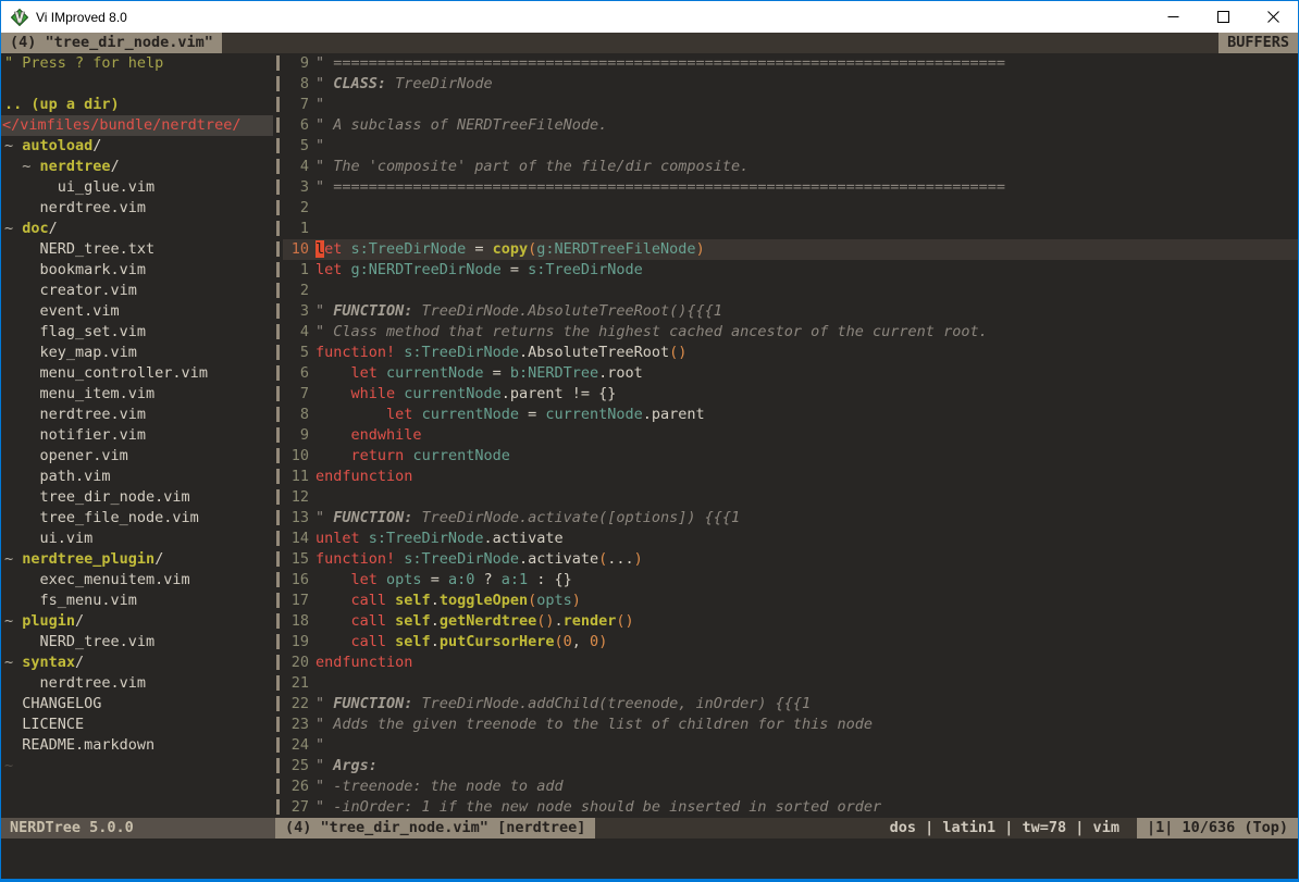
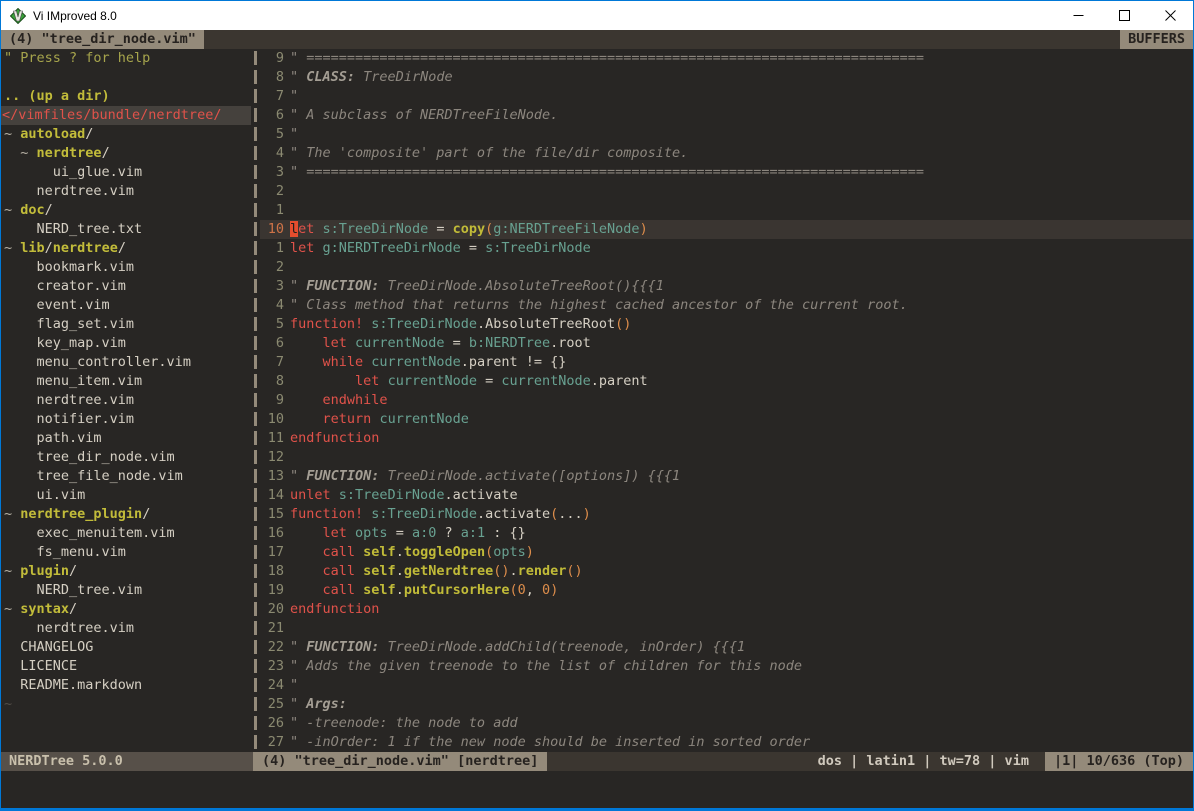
  Vi IMproved 8.0
  (4) "tree_dir_node.vim"
  BUFFERS
  " Press ? for help
  .. (up a dir)
  </vimfiles/bundle/nerdtree/
  ~ autoload/
  ~ nerdtree/
  ui_glue.vim
  nerdtree.vim
  ~ doc/
  NERD_tree.txt
+ ~ lib/nerdtree/
  bookmark.vim
  creator.vim
  event.vim
  flag_set.vim
  key_map.vim
  menu_controller.vim
  menu_item.vim
  nerdtree.vim
  notifier.vim
- opener.vim
  path.vim
  tree_dir_node.vim
  tree_file_node.vim
  ui.vim
  ~ nerdtree_plugin/
  exec_menuitem.vim
  fs_menu.vim
  ~ plugin/
  NERD_tree.vim
  ~ syntax/
  nerdtree.vim
  CHANGELOG
  LICENCE
  README.markdown
  ~
  9
  " ============================================================================
  8
  " CLASS: TreeDirNode
  7
  "
  6
  " A subclass of NERDTreeFileNode.
  5
  "
  4
  " The 'composite' part of the file/dir composite.
  3
  " ============================================================================
  2
  1
  10
  let s:TreeDirNode = copy(g:NERDTreeFileNode)
  1
  let g:NERDTreeDirNode = s:TreeDirNode
  2
  3
  " FUNCTION: TreeDirNode.AbsoluteTreeRoot(){{{1
  4
  " Class method that returns the highest cached ancestor of the current root.
  5
  function! s:TreeDirNode.AbsoluteTreeRoot()
  6
  let currentNode = b:NERDTree.root
  7
  while currentNode.parent != {}
  8
  let currentNode = currentNode.parent
  9
  endwhile
  10
  return currentNode
  11
  endfunction
  12
  13
  " FUNCTION: TreeDirNode.activate([options]) {{{1
  14
  unlet s:TreeDirNode.activate
  15
  function! s:TreeDirNode.activate(...)
  16
  let opts = a:0 ? a:1 : {}
  17
  call self.toggleOpen(opts)
  18
  call self.getNerdtree().render()
  19
  call self.putCursorHere(0, 0)
  20
  endfunction
  21
  22
  " FUNCTION: TreeDirNode.addChild(treenode, inOrder) {{{1
  23
  " Adds the given treenode to the list of children for this node
  24
  "
  25
  " Args:
  26
  " -treenode: the node to add
  27
  " -inOrder: 1 if the new node should be inserted in sorted order
  NERDTree 5.0.0
  (4) "tree_dir_node.vim" [nerdtree]
  dos | latin1 | tw=78 | vim
  |1| 10/636 (Top)
